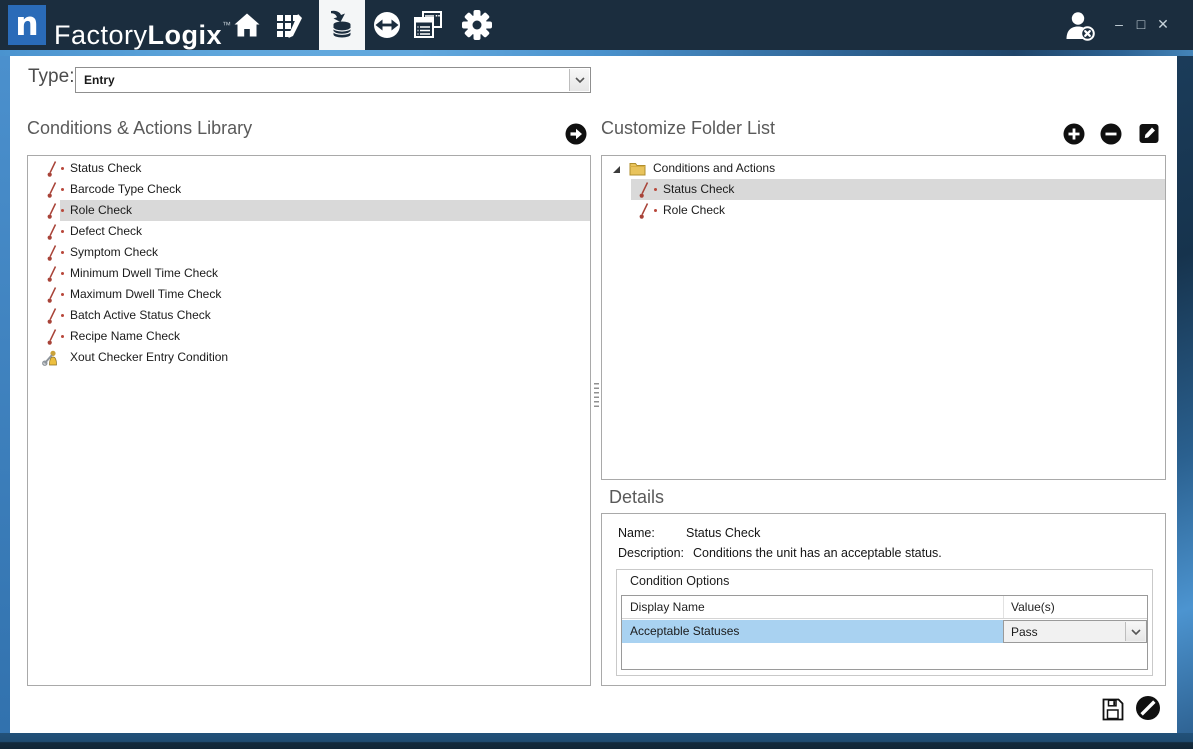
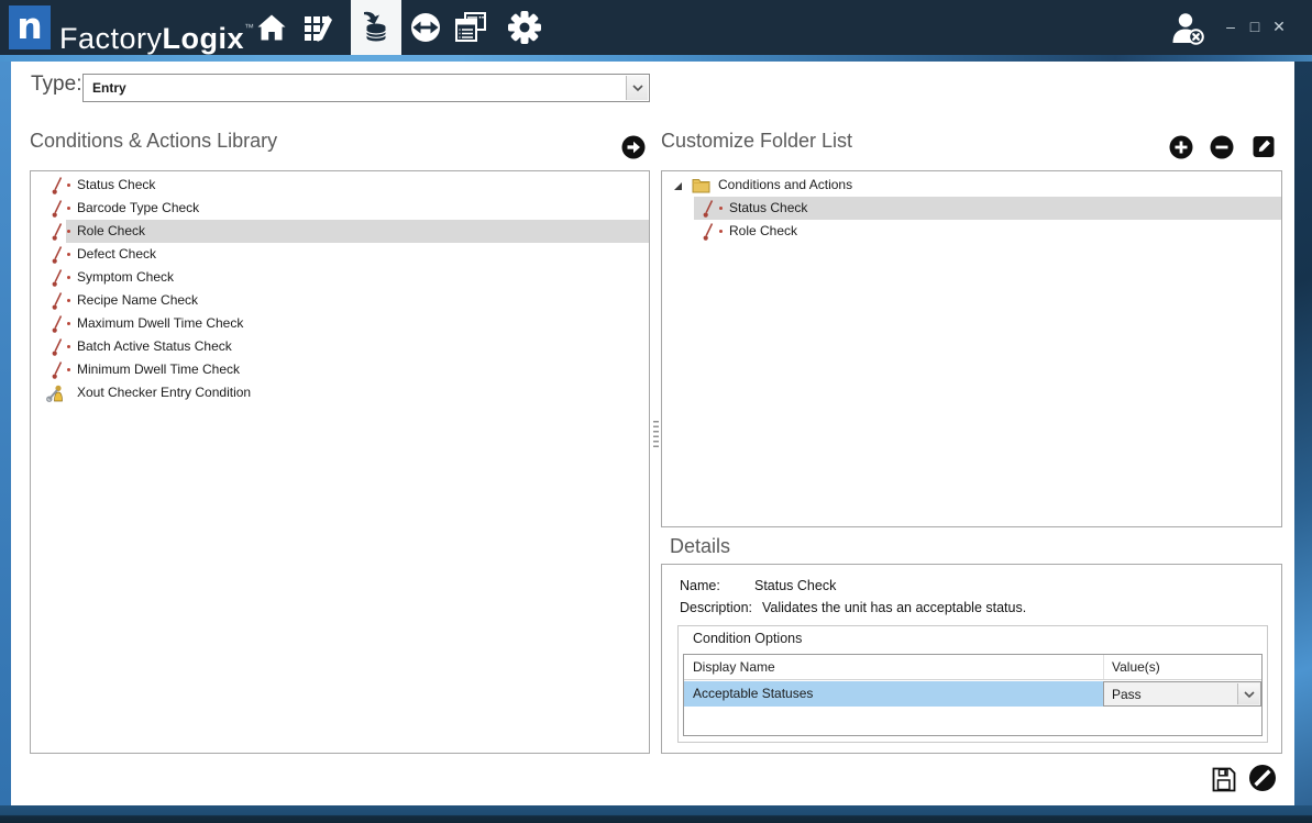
  n
  FactoryLogix™
  –
  □
  ✕
  Type:
  Entry
  Conditions & Actions Library
  Customize Folder List
  Status Check
  Barcode Type Check
  Role Check
  Defect Check
  Symptom Check
- Minimum Dwell Time Check
+ Recipe Name Check
  Maximum Dwell Time Check
  Batch Active Status Check
- Recipe Name Check
+ Minimum Dwell Time Check
  Xout Checker Entry Condition
  Conditions and Actions
  Status Check
  Role Check
  Details
  Name:
  Status Check
  Description:
- Conditions the unit has an acceptable status.
+ Validates the unit has an acceptable status.
  Condition Options
  Display Name
  Value(s)
  Acceptable Statuses
  Pass
